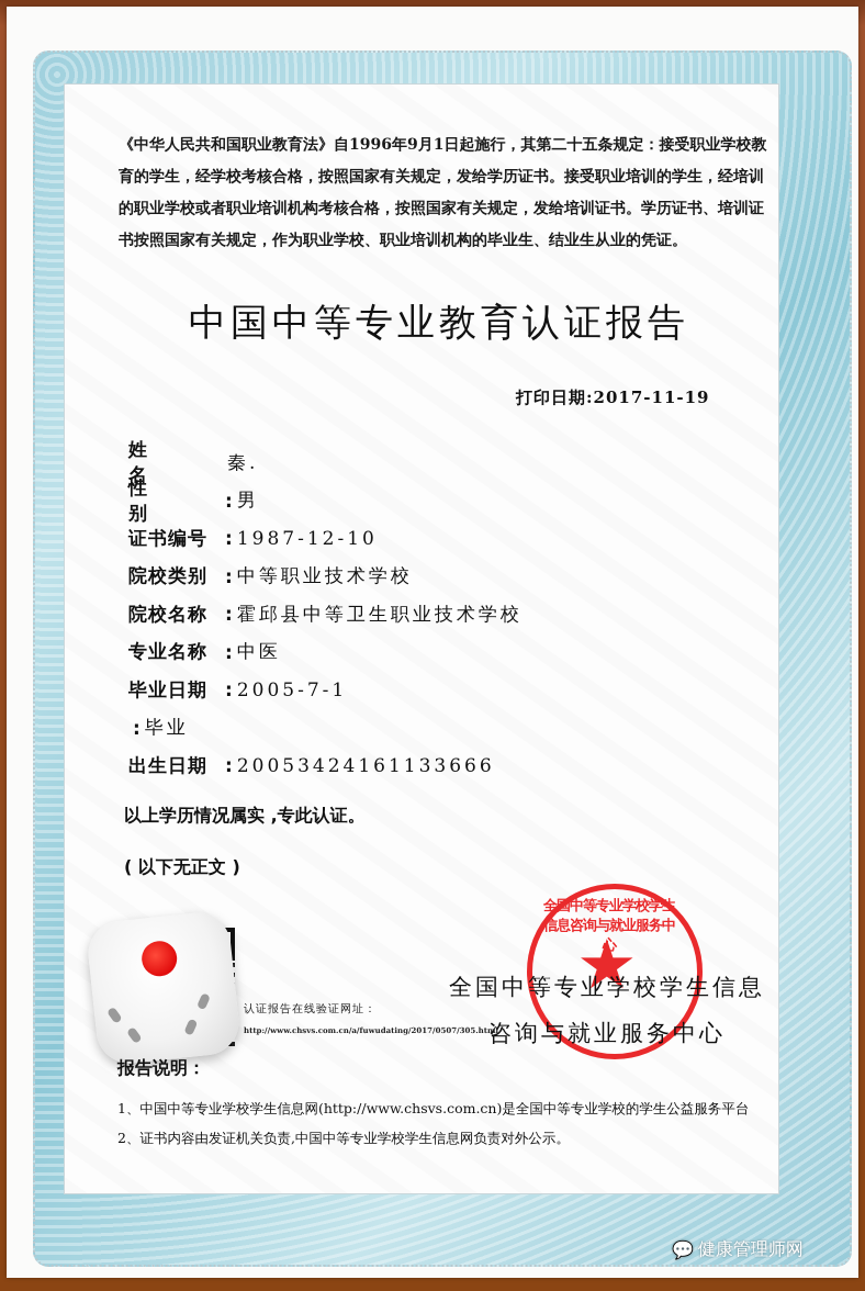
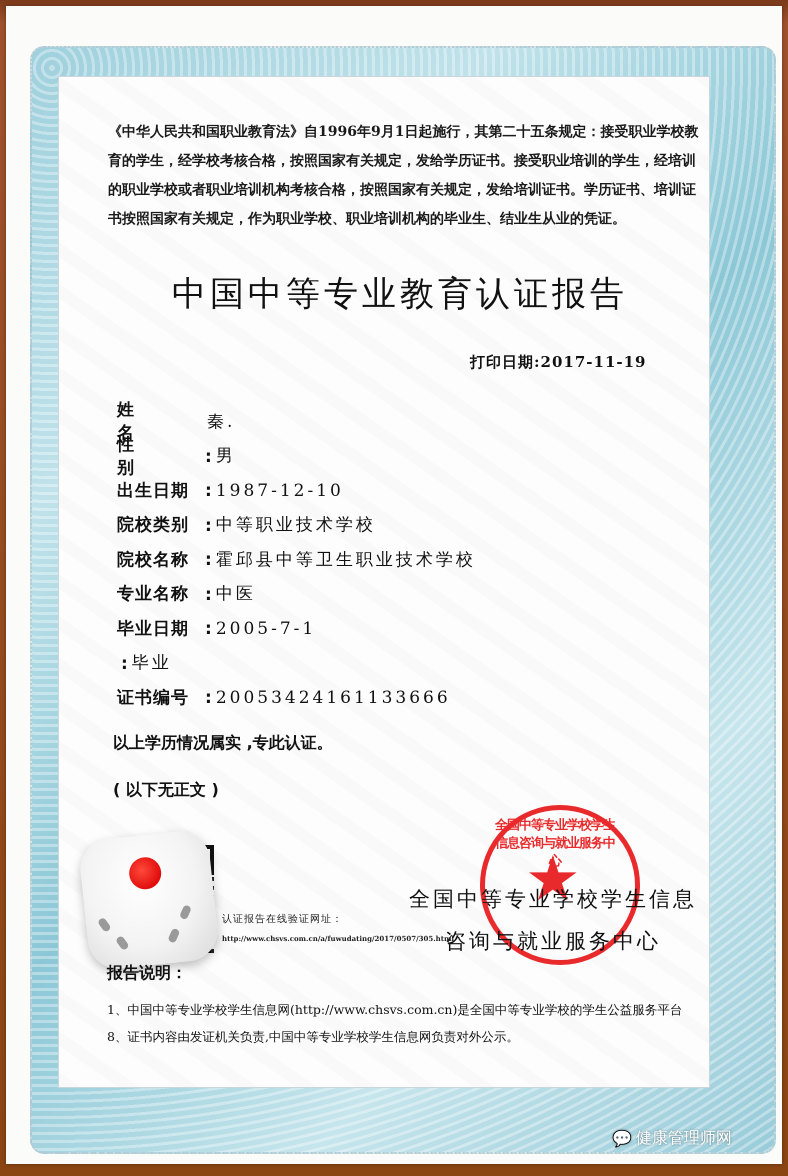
  《中华人民共和国职业教育法》自1996年9月1日起施行，其第二十五条规定：接受职业学校教育的学生，经学校考核合格，按照国家有关规定，发给学历证书。接受职业培训的学生，经培训的职业学校或者职业培训机构考核合格，按照国家有关规定，发给培训证书。学历证书、培训证书按照国家有关规定，作为职业学校、职业培训机构的毕业生、结业生从业的凭证。
  中国中等专业教育认证报告
  打印日期:2017-11-19
  姓名
  秦.
  性别
  :
  男
- 证书编号
+ 出生日期
  :
  1987-12-10
  院校类别
  :
  中等职业技术学校
  院校名称
  :
  霍邱县中等卫生职业技术学校
  专业名称
  :
  中医
  毕业日期
  :
  2005-7-1
  :
  毕业
- 出生日期
+ 证书编号
  :
  20053424161133666
  以上学历情况属实 ,专此认证。
  ( 以下无正文 )
  认证报告在线验证网址：
  http://www.chsvs.com.cn/a/fuwudating/2017/0507/305.html
  全国中等专业学校学生信息咨询与就业服务中心
  ★
  全国中等专业学校学生信息
  咨询与就业服务中心
  报告说明：
  1、中国中等专业学校学生信息网(http://www.chsvs.com.cn)是全国中等专业学校的学生公益服务平台
- 2、证书内容由发证机关负责,中国中等专业学校学生信息网负责对外公示。
+ 8、证书内容由发证机关负责,中国中等专业学校学生信息网负责对外公示。
  💬
  健康管理师网
